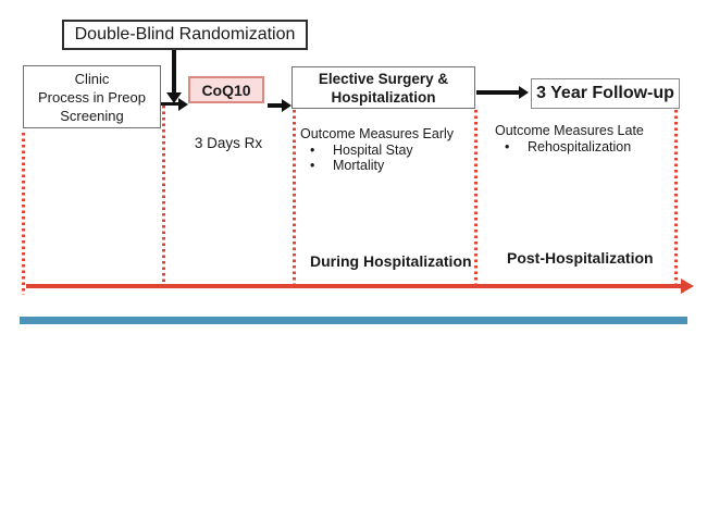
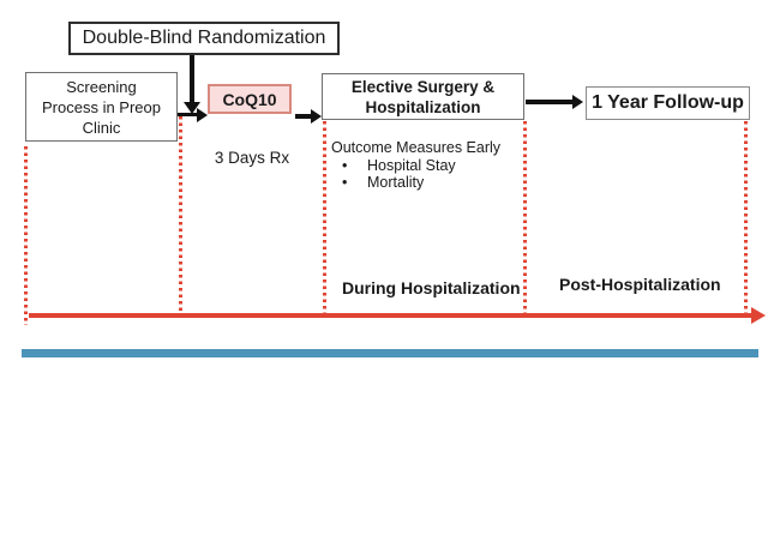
  Double-Blind Randomization
- Clinic
+ Screening
  Process in Preop
- Screening
+ Clinic
  CoQ10
  Elective Surgery &
  Hospitalization
- 3 Year Follow-up
+ 1 Year Follow-up
  3 Days Rx
  Outcome Measures Early
  Hospital Stay
  Mortality
- Outcome Measures Late
- Rehospitalization
  During Hospitalization
  Post-Hospitalization
